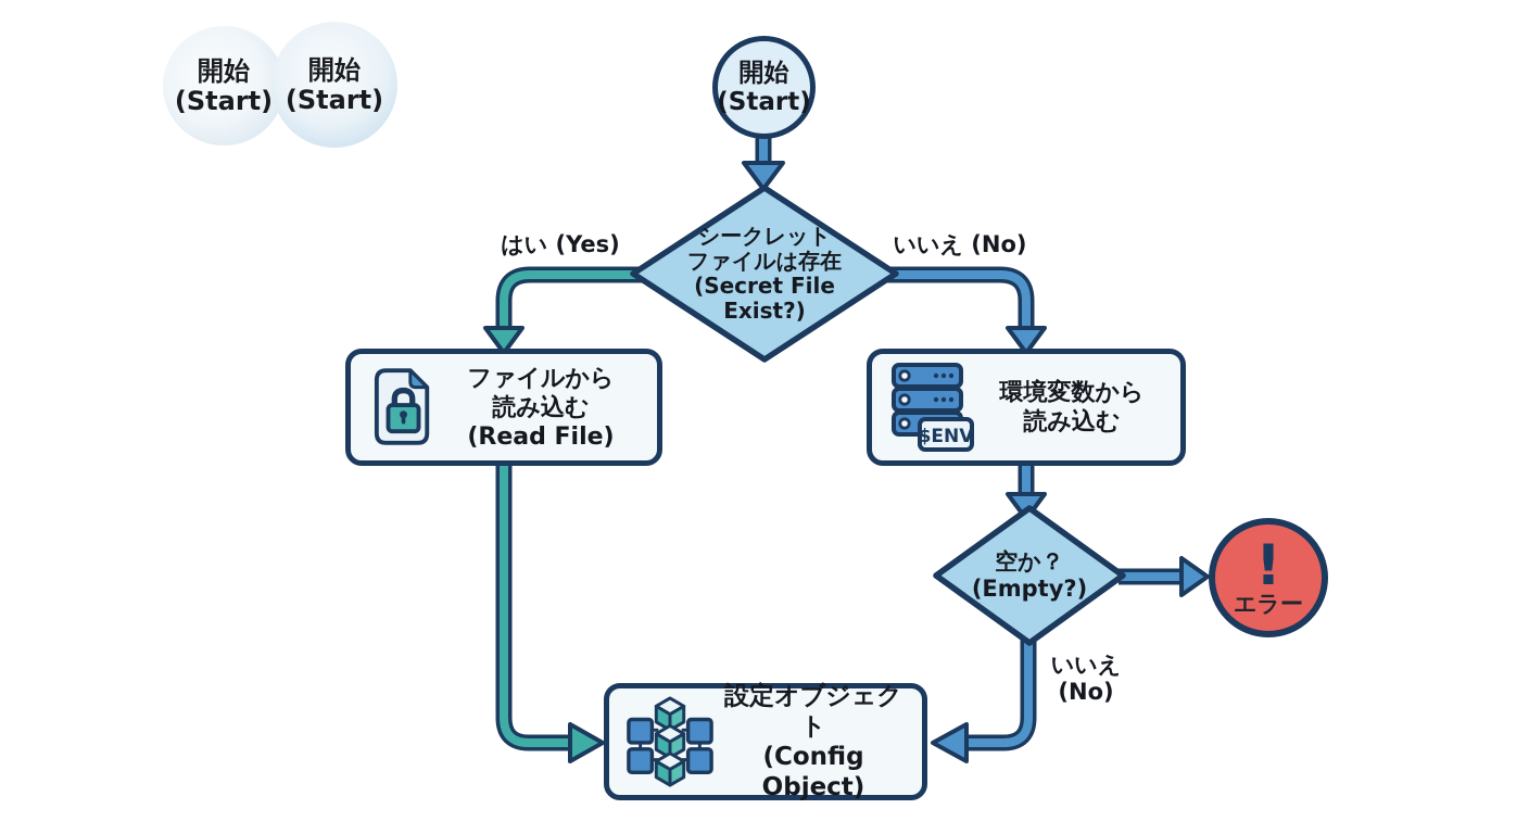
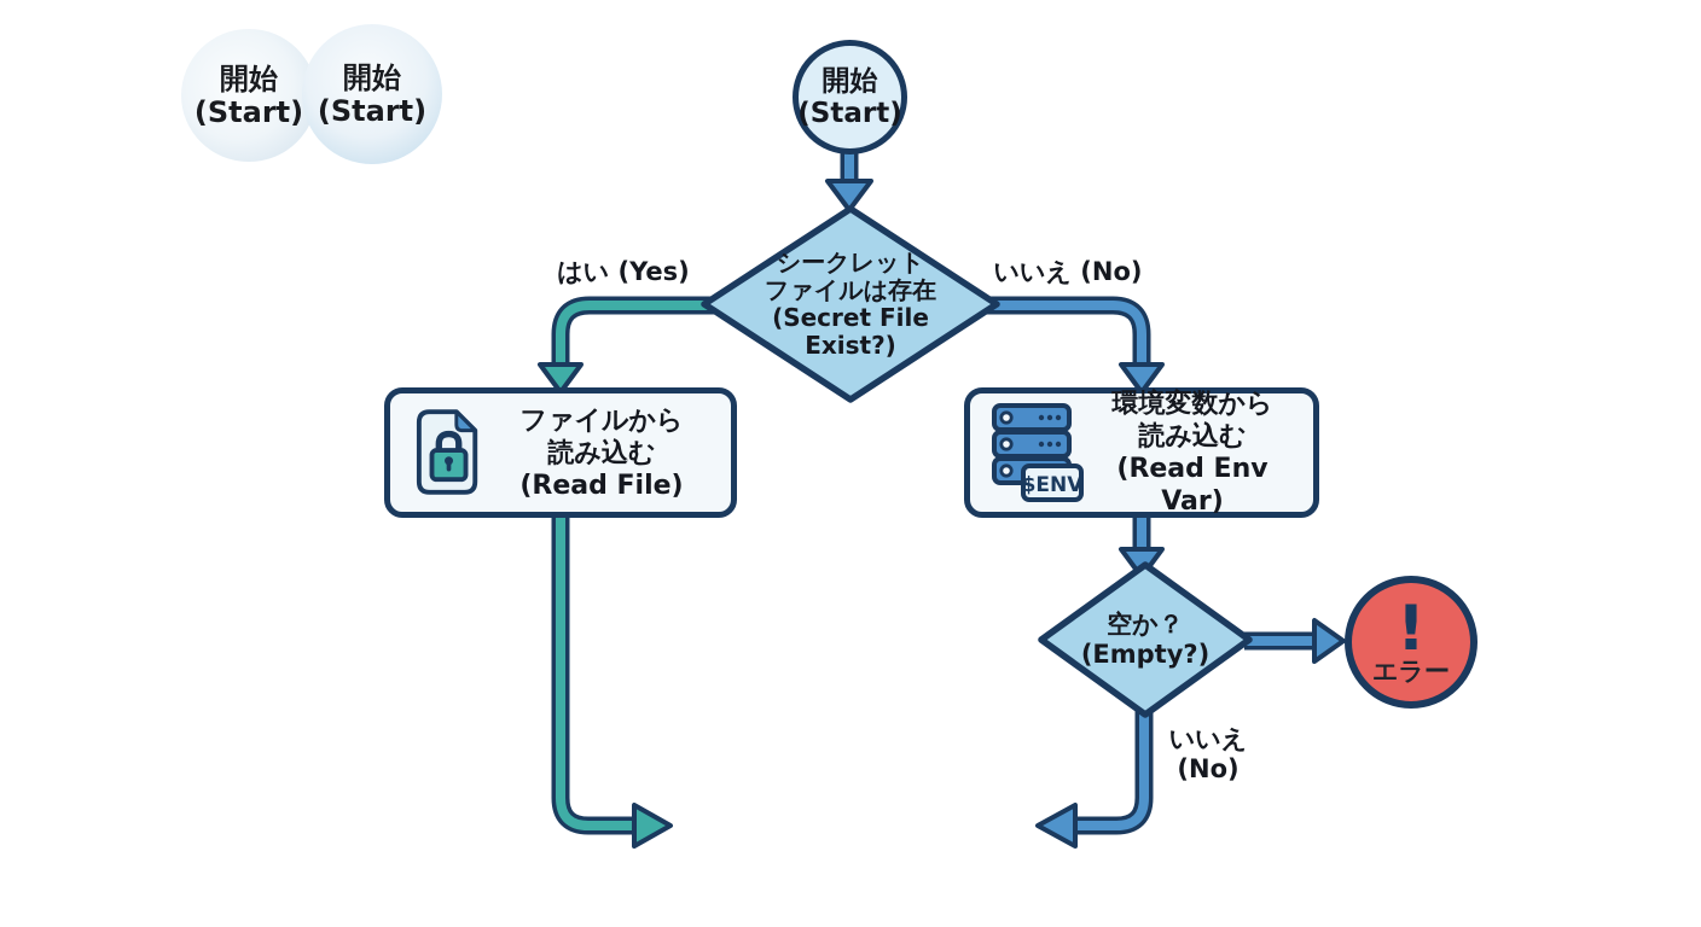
  開始
  (Start)
  開始
  (Start)
  開始
  (Start)
  シークレット
  ファイルは存在
  (Secret File
  Exist?)
  はい (Yes)
  いいえ (No)
  ファイルから
  読み込む
  (Read File)
  $ENV
  環境変数から
  読み込む
+ (Read Env Var)
  空か？
  (Empty?)
  いいえ
  (No)
  !
  エラー
- 設定オブジェクト
- (Config Object)
